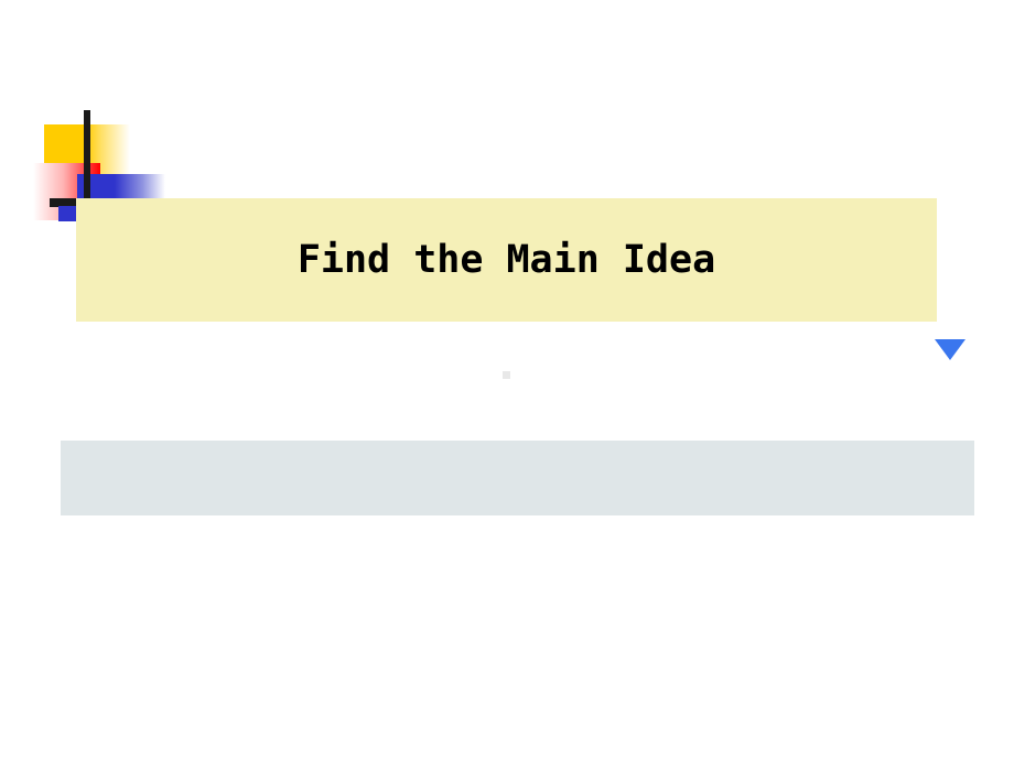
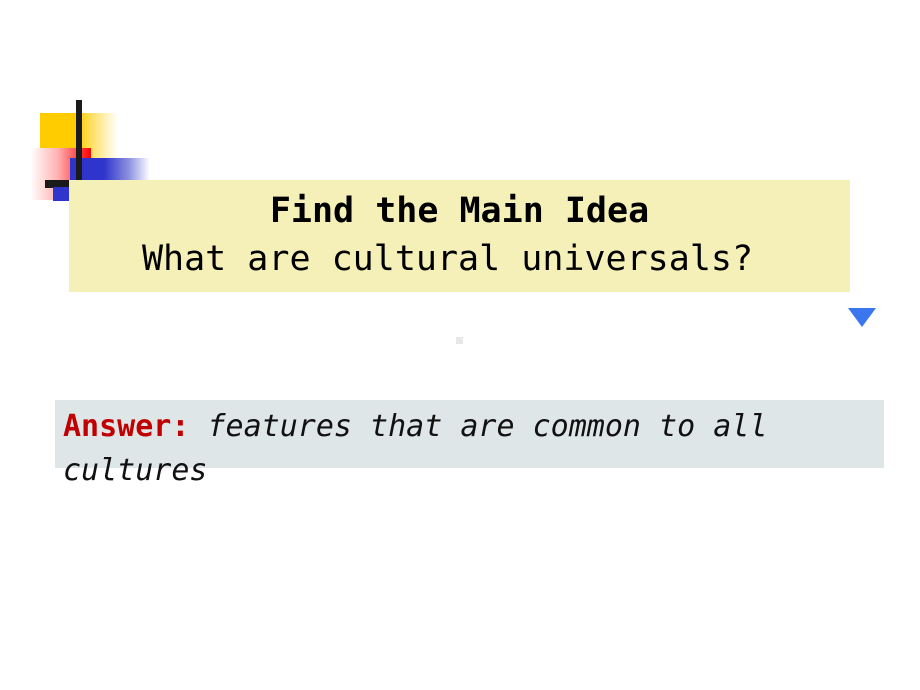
  Find the Main Idea
+ What are cultural universals?
+ Answer: features that are common to all cultures
